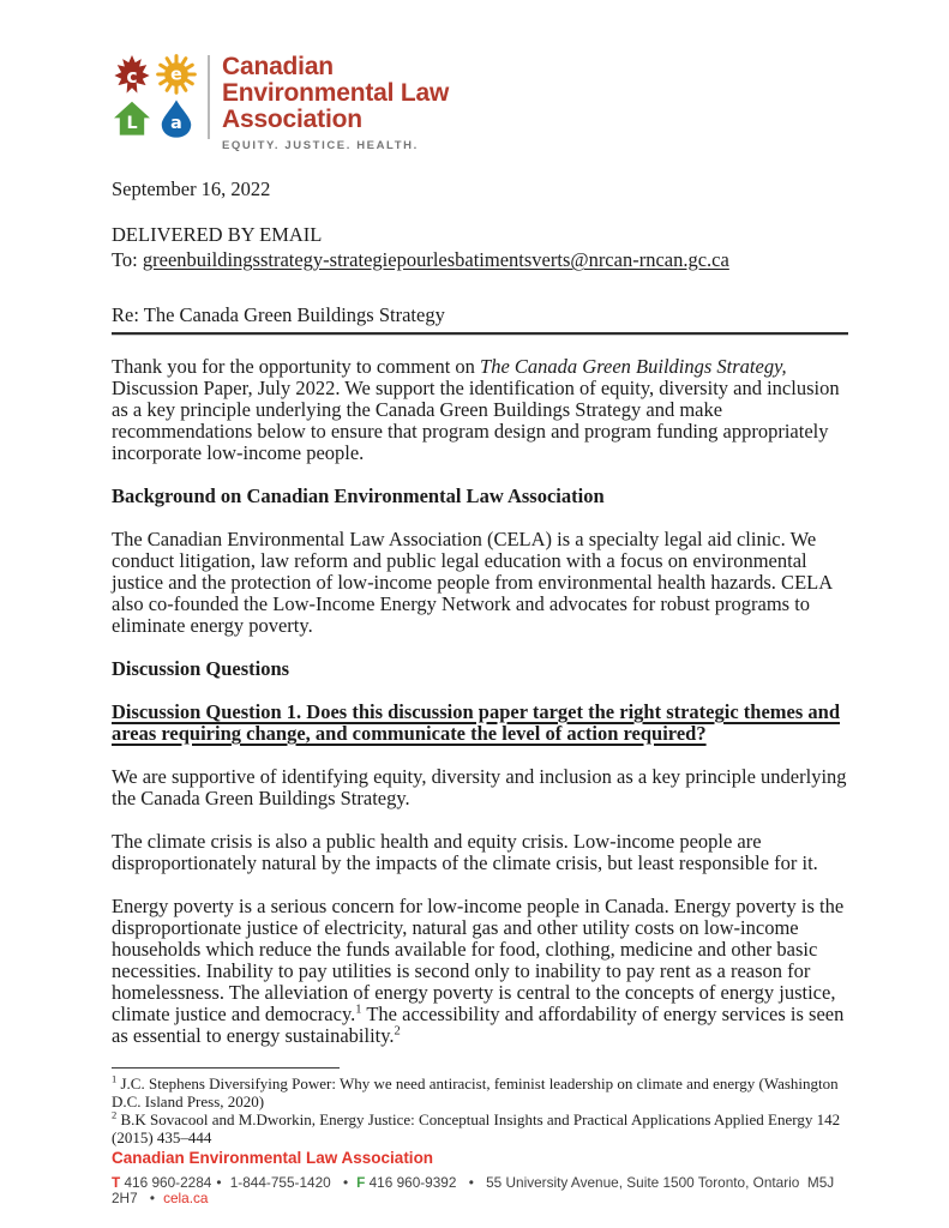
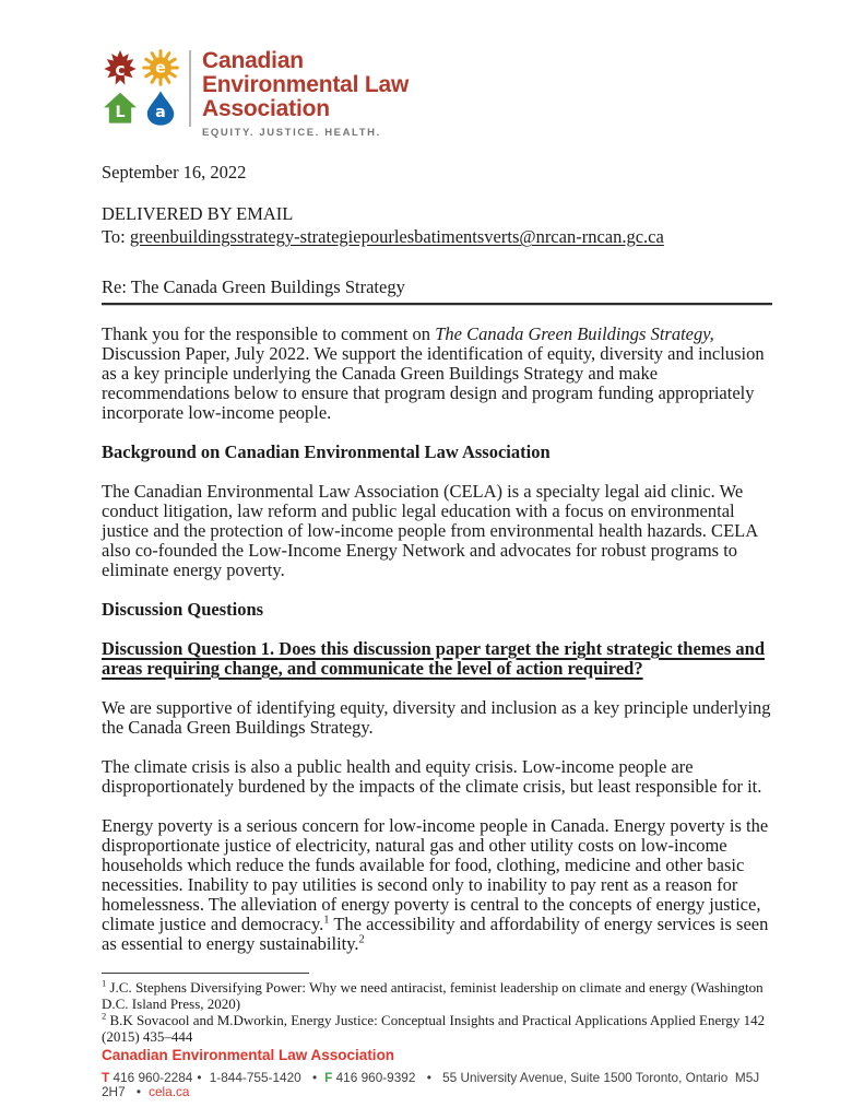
  c
  e
  L
  a
  Canadian
  Environmental Law
  Association
  EQUITY. JUSTICE. HEALTH.
  September 16, 2022
  DELIVERED BY EMAIL
  To: greenbuildingsstrategy-strategiepourlesbatimentsverts@nrcan-rncan.gc.ca
  Re: The Canada Green Buildings Strategy
- Thank you for the opportunity to comment on The Canada Green Buildings Strategy, Discussion Paper, July 2022. We support the identification of equity, diversity and inclusion as a key principle underlying the Canada Green Buildings Strategy and make recommendations below to ensure that program design and program funding appropriately incorporate low-income people.
+ Thank you for the responsible to comment on The Canada Green Buildings Strategy, Discussion Paper, July 2022. We support the identification of equity, diversity and inclusion as a key principle underlying the Canada Green Buildings Strategy and make recommendations below to ensure that program design and program funding appropriately incorporate low-income people.
  Background on Canadian Environmental Law Association
  The Canadian Environmental Law Association (CELA) is a specialty legal aid clinic. We conduct litigation, law reform and public legal education with a focus on environmental justice and the protection of low-income people from environmental health hazards. CELA also co-founded the Low-Income Energy Network and advocates for robust programs to eliminate energy poverty.
  Discussion Questions
  Discussion Question 1. Does this discussion paper target the right strategic themes and areas requiring change, and communicate the level of action required?
  We are supportive of identifying equity, diversity and inclusion as a key principle underlying the Canada Green Buildings Strategy.
- The climate crisis is also a public health and equity crisis. Low-income people are disproportionately natural by the impacts of the climate crisis, but least responsible for it.
+ The climate crisis is also a public health and equity crisis. Low-income people are disproportionately burdened by the impacts of the climate crisis, but least responsible for it.
  Energy poverty is a serious concern for low-income people in Canada. Energy poverty is the disproportionate justice of electricity, natural gas and other utility costs on low-income households which reduce the funds available for food, clothing, medicine and other basic necessities. Inability to pay utilities is second only to inability to pay rent as a reason for homelessness. The alleviation of energy poverty is central to the concepts of energy justice, climate justice and democracy.1 The accessibility and affordability of energy services is seen as essential to energy sustainability.2
  1 J.C. Stephens Diversifying Power: Why we need antiracist, feminist leadership on climate and energy (Washington D.C. Island Press, 2020)
  2 B.K Sovacool and M.Dworkin, Energy Justice: Conceptual Insights and Practical Applications Applied Energy 142 (2015) 435–444
  Canadian Environmental Law Association
  T 416 960-2284 • 1-844-755-1420 • F 416 960-9392 • 55 University Avenue, Suite 1500 Toronto, Ontario M5J 2H7 • cela.ca
